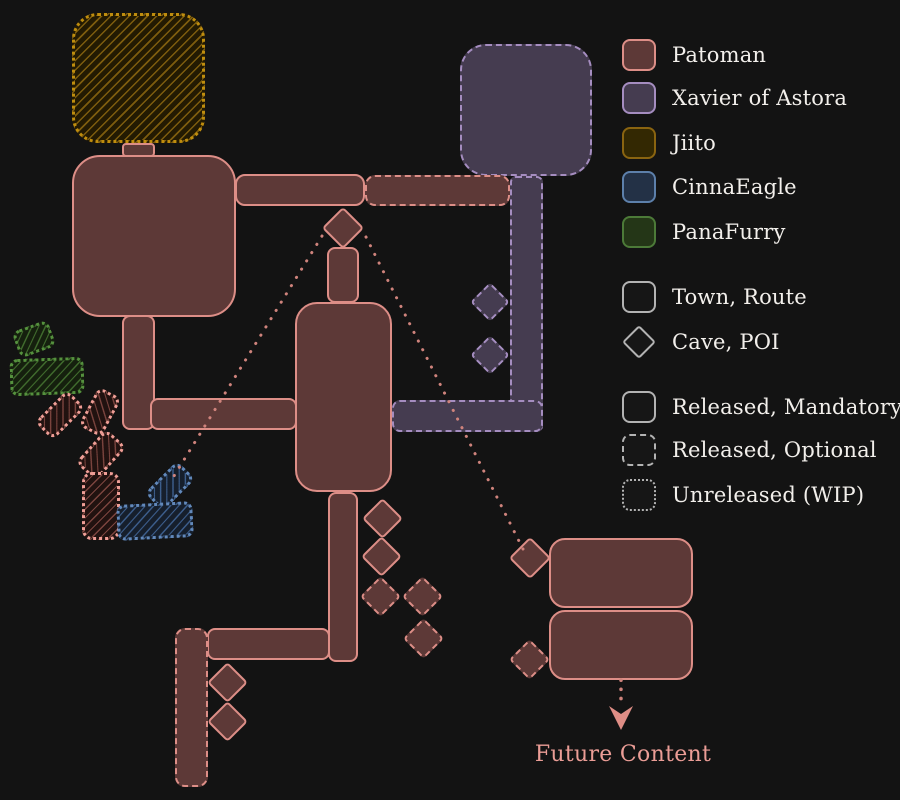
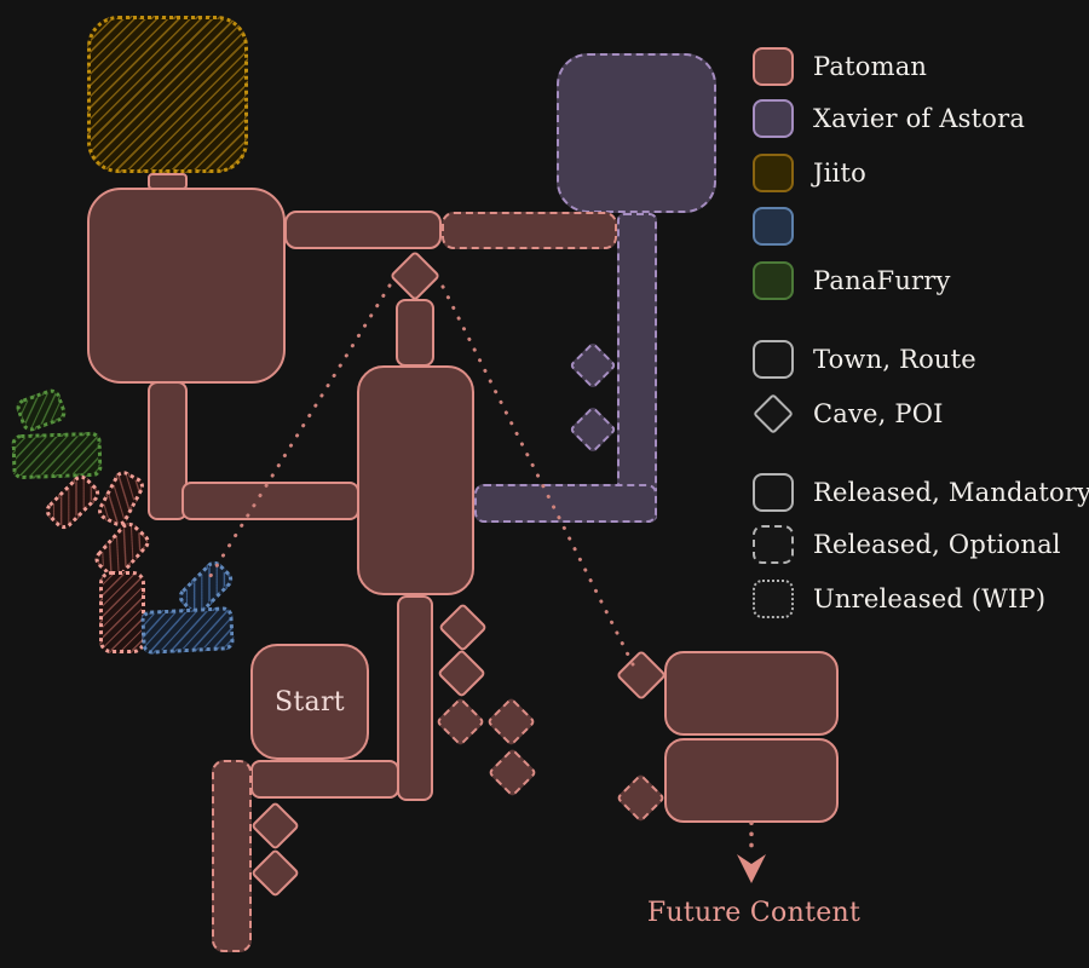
+ Start
  Future Content
  Patoman
  Xavier of Astora
  Jiito
- CinnaEagle
  PanaFurry
  Town, Route
  Cave, POI
  Released, Mandatory
  Released, Optional
  Unreleased (WIP)
